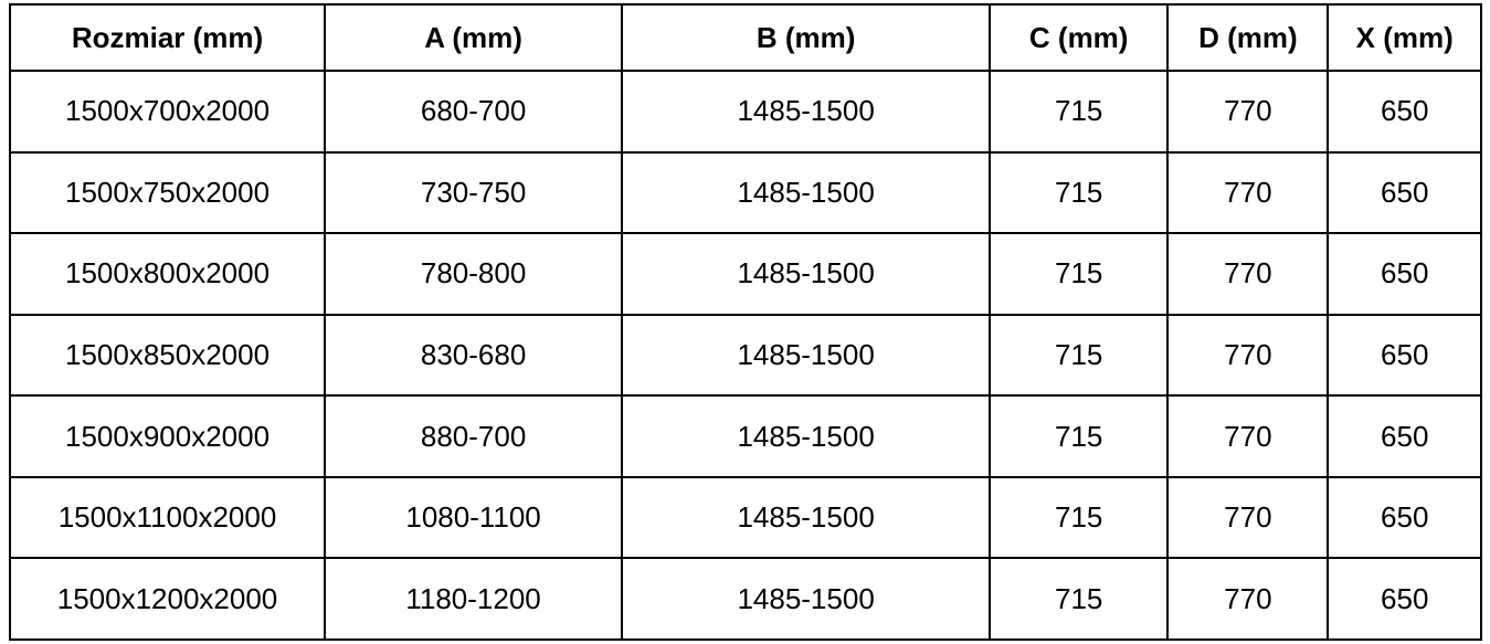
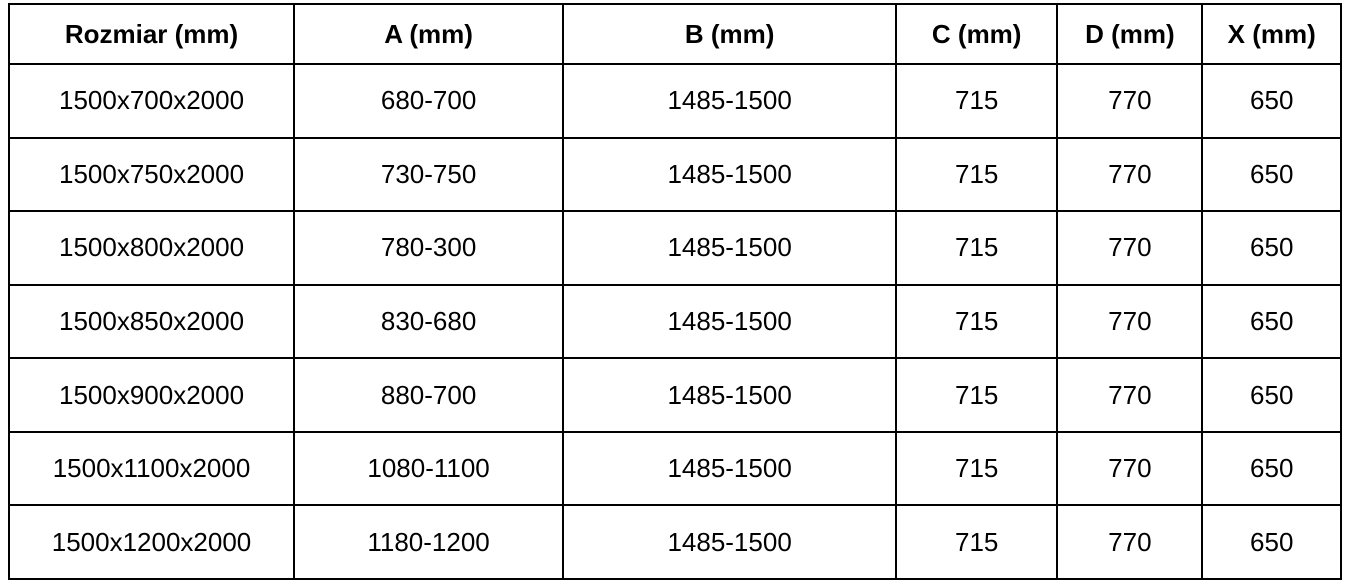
  Rozmiar (mm)	A (mm)	B (mm)	C (mm)	D (mm)	X (mm)
  1500x700x2000	680-700	1485-1500	715	770	650
  1500x750x2000	730-750	1485-1500	715	770	650
- 1500x800x2000	780-800	1485-1500	715	770	650
+ 1500x800x2000	780-300	1485-1500	715	770	650
  1500x850x2000	830-680	1485-1500	715	770	650
  1500x900x2000	880-700	1485-1500	715	770	650
  1500x1100x2000	1080-1100	1485-1500	715	770	650
  1500x1200x2000	1180-1200	1485-1500	715	770	650
